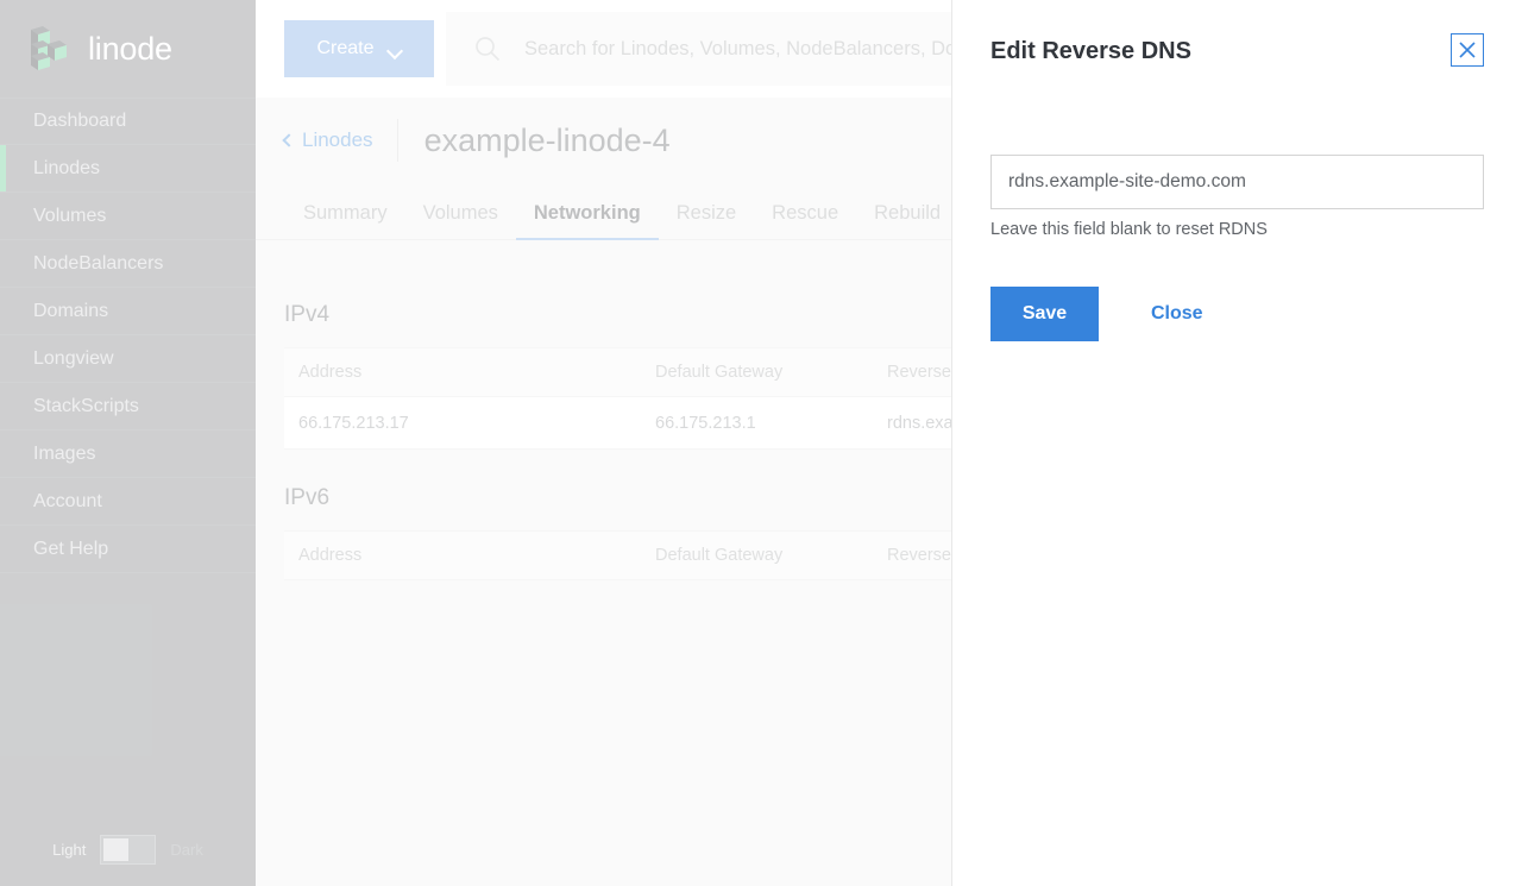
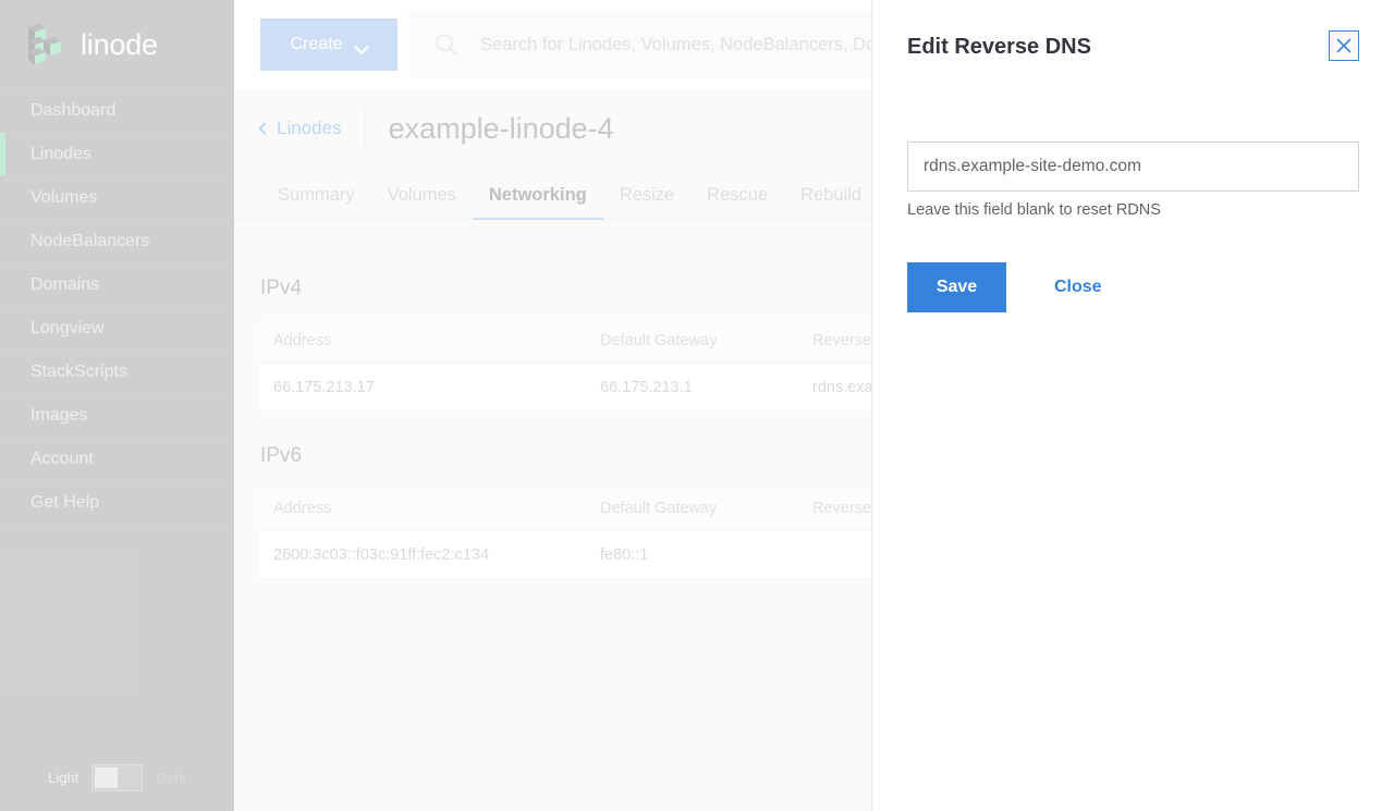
  linode
  Dashboard
  Linodes
  Volumes
  NodeBalancers
  Domains
  Longview
  StackScripts
  Images
  Account
  Get Help
  Light
  Create
  Search for Linodes, Volumes, NodeBalancers, D
  Linodes
  example-linode-4
  Summary
  Volumes
  Networking
  Resize
  Rescue
  Rebuild
  IPv4
  Address
  Default Gateway
  Reverse
  66.175.213.17
  66.175.213.1
  rdns.exa
  IPv6
  Address
  Default Gateway
  Reverse
+ 2600:3c03::f03c:91ff:fec2:c134
+ fe80::1
  Edit Reverse DNS
  rdns.example-site-demo.com
  Leave this field blank to reset RDNS
  Save
  Close
